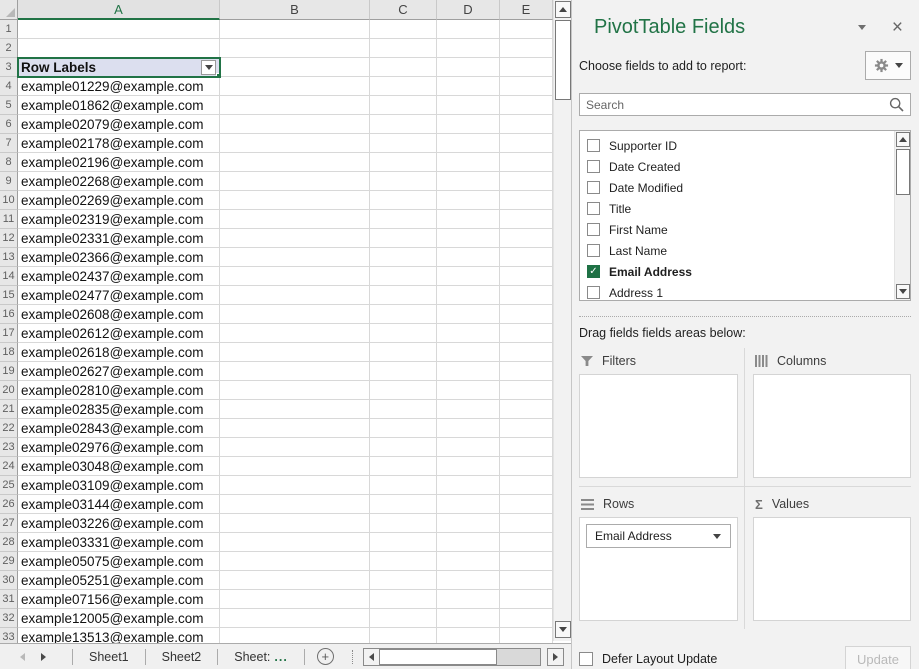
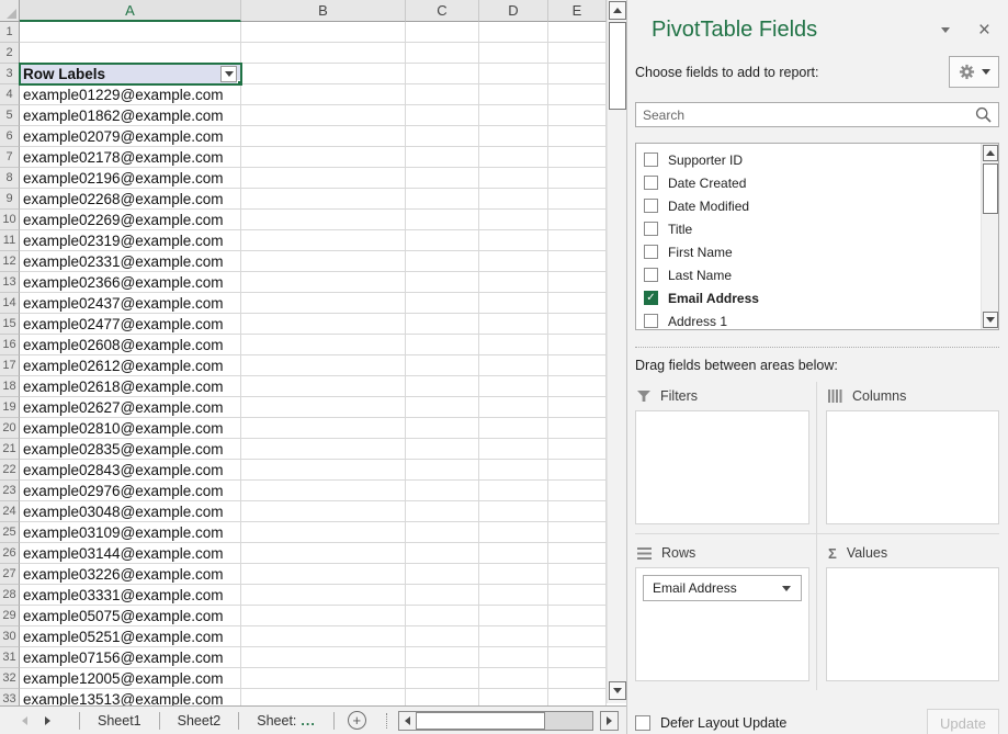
  A
  B
  C
  D
  E
  1
  2
  3
  Row Labels
  4
  example01229@example.com
  5
  example01862@example.com
  6
  example02079@example.com
  7
  example02178@example.com
  8
  example02196@example.com
  9
  example02268@example.com
  10
  example02269@example.com
  11
  example02319@example.com
  12
  example02331@example.com
  13
  example02366@example.com
  14
  example02437@example.com
  15
  example02477@example.com
  16
  example02608@example.com
  17
  example02612@example.com
  18
  example02618@example.com
  19
  example02627@example.com
  20
  example02810@example.com
  21
  example02835@example.com
  22
  example02843@example.com
  23
  example02976@example.com
  24
  example03048@example.com
  25
  example03109@example.com
  26
  example03144@example.com
  27
  example03226@example.com
  28
  example03331@example.com
  29
  example05075@example.com
  30
  example05251@example.com
  31
  example07156@example.com
  32
  example12005@example.com
  33
  example13513@example.com
  Sheet1
  Sheet2
  Sheet:
  ...
  +
  PivotTable Fields
  ×
  Choose fields to add to report:
  Search
  Supporter ID
  Date Created
  Date Modified
  Title
  First Name
  Last Name
  ✓
  Email Address
  Address 1
- Drag fields fields areas below:
+ Drag fields between areas below:
  Filters
  Columns
  Rows
  Email Address
  Σ
  Values
  Defer Layout Update
  Update
